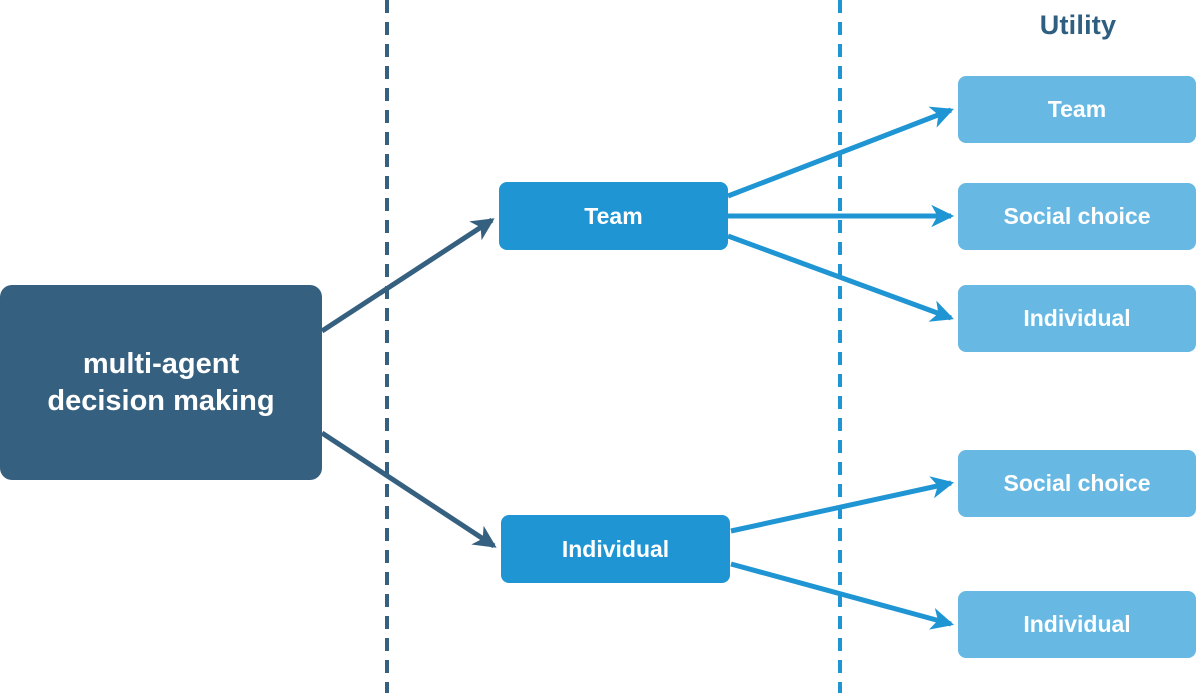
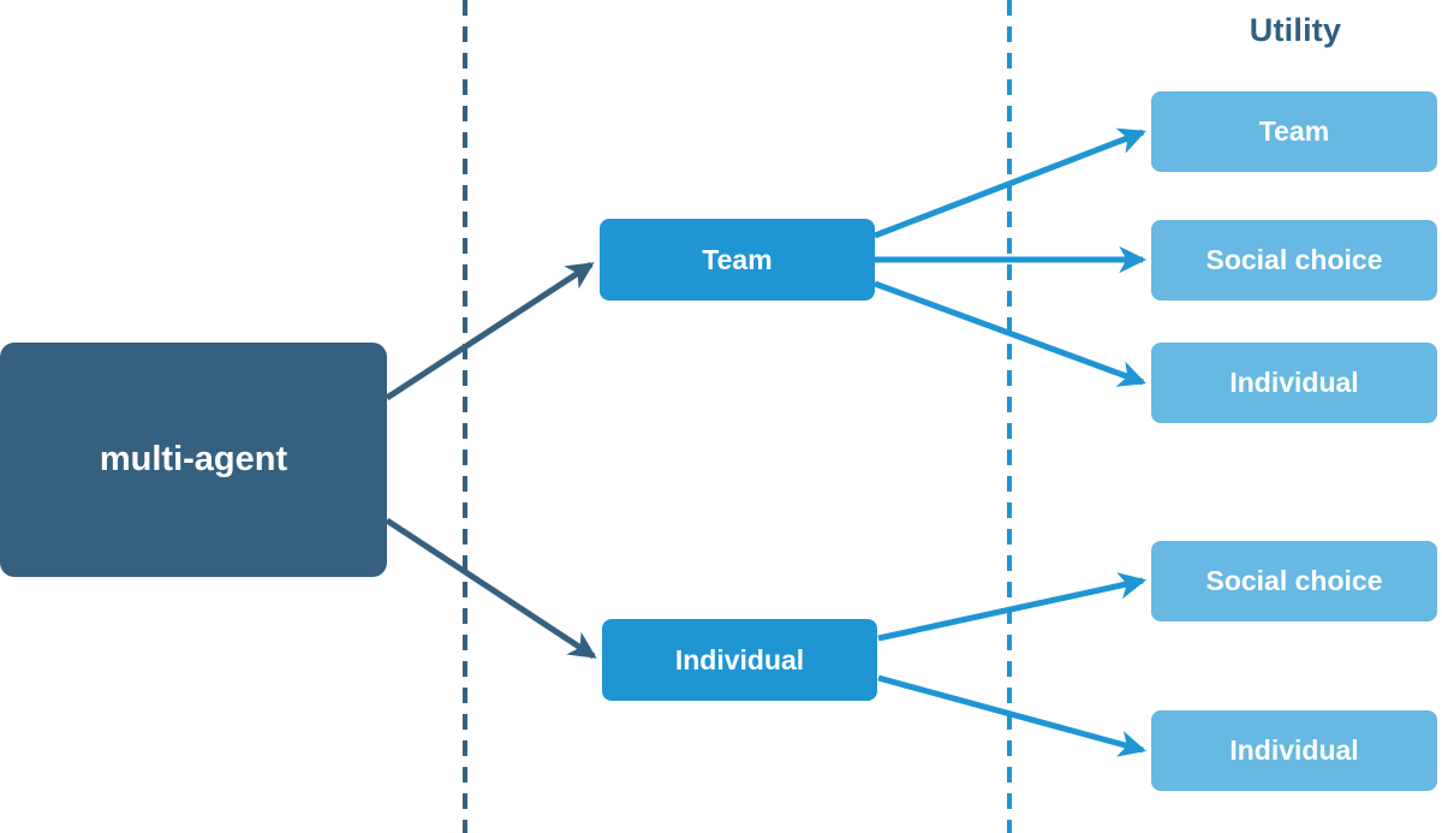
  Utility
  multi-agent
- decision making
  Team
  Individual
  Team
  Social choice
  Individual
  Social choice
  Individual
